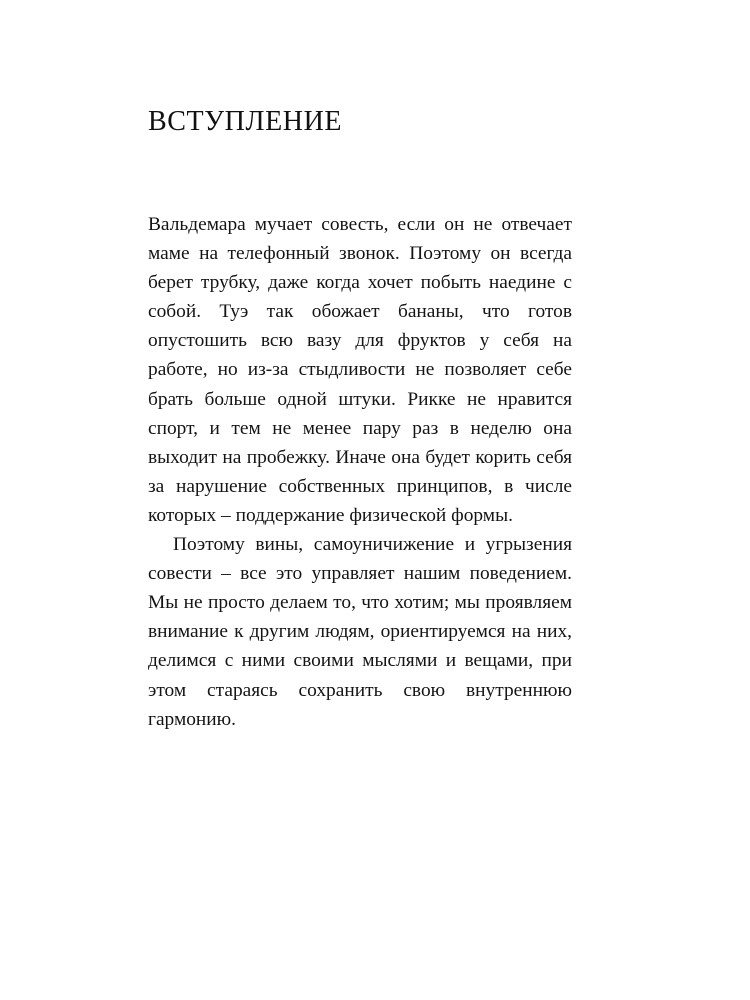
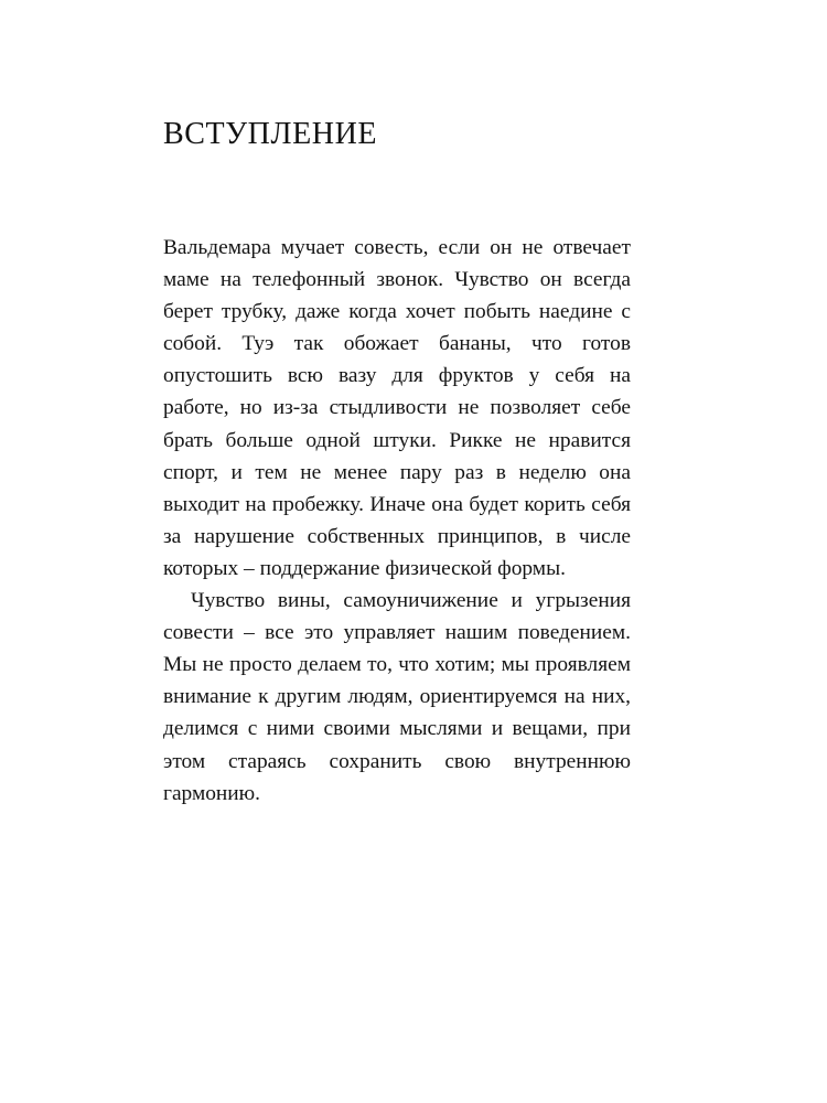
  ВСТУПЛЕНИЕ
- Вальдемара мучает совесть, если он не отвечает маме на телефонный звонок. Поэтому он всегда берет трубку, даже когда хочет побыть наедине с собой. Туэ так обожает бананы, что готов опустошить всю вазу для фруктов у себя на работе, но из-за стыдливости не позволяет себе брать больше одной штуки. Рикке не нравится спорт, и тем не менее пару раз в неделю она выходит на пробежку. Иначе она будет корить себя за нарушение собственных принципов, в числе которых – поддержание физической формы.
+ Вальдемара мучает совесть, если он не отвечает маме на телефонный звонок. Чувство он всегда берет трубку, даже когда хочет побыть наедине с собой. Туэ так обожает бананы, что готов опустошить всю вазу для фруктов у себя на работе, но из-за стыдливости не позволяет себе брать больше одной штуки. Рикке не нравится спорт, и тем не менее пару раз в неделю она выходит на пробежку. Иначе она будет корить себя за нарушение собственных принципов, в числе которых – поддержание физической формы.
- Поэтому вины, самоуничижение и угрызения совести – все это управляет нашим поведением. Мы не просто делаем то, что хотим; мы проявляем внимание к другим людям, ориентируемся на них, делимся с ними своими мыслями и вещами, при этом стараясь сохранить свою внутреннюю гармонию.
+ Чувство вины, самоуничижение и угрызения совести – все это управляет нашим поведением. Мы не просто делаем то, что хотим; мы проявляем внимание к другим людям, ориентируемся на них, делимся с ними своими мыслями и вещами, при этом стараясь сохранить свою внутреннюю гармонию.
